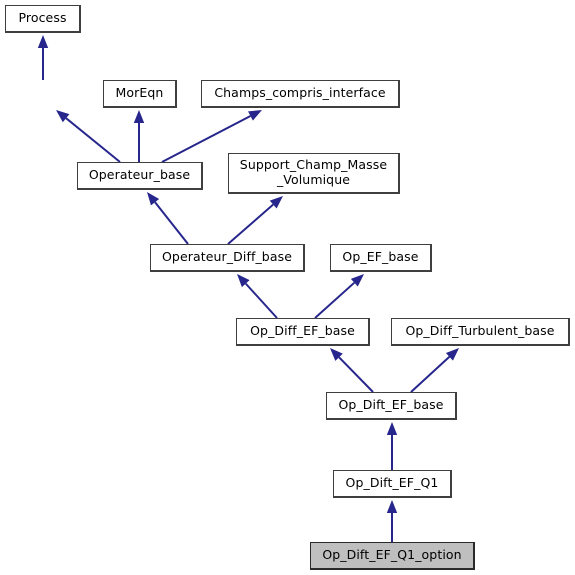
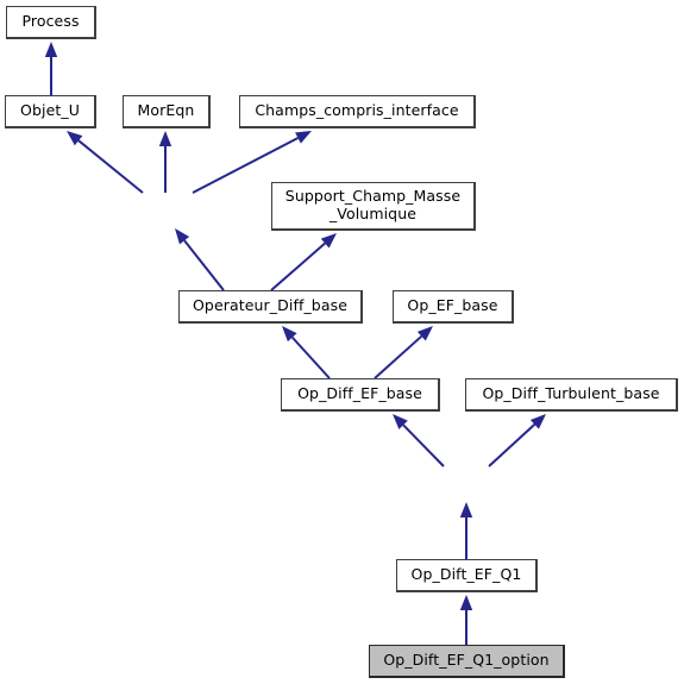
  Process
+ Objet_U
  MorEqn
  Champs_compris_interface
- Operateur_base
  Support_Champ_Masse
  _Volumique
  Operateur_Diff_base
  Op_EF_base
  Op_Diff_EF_base
  Op_Diff_Turbulent_base
- Op_Dift_EF_base
  Op_Dift_EF_Q1
  Op_Dift_EF_Q1_option
